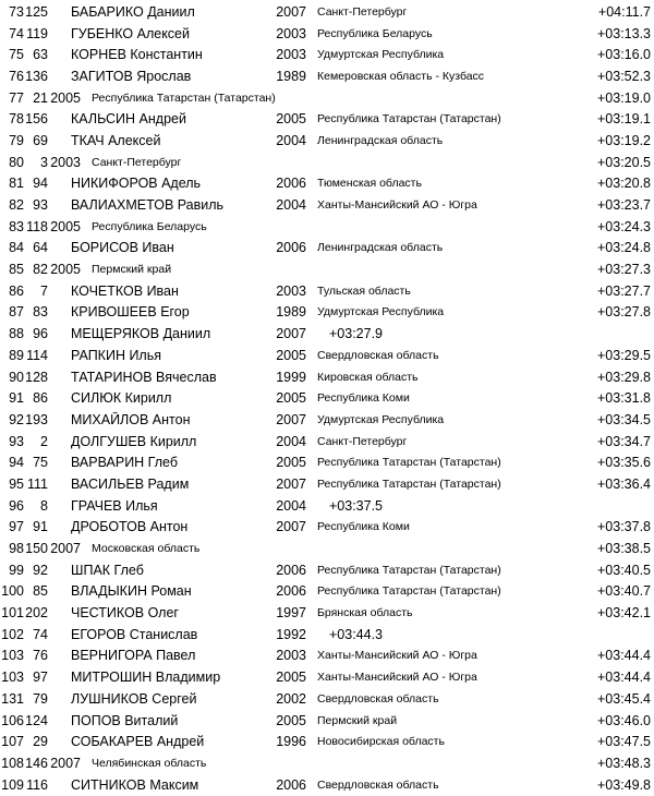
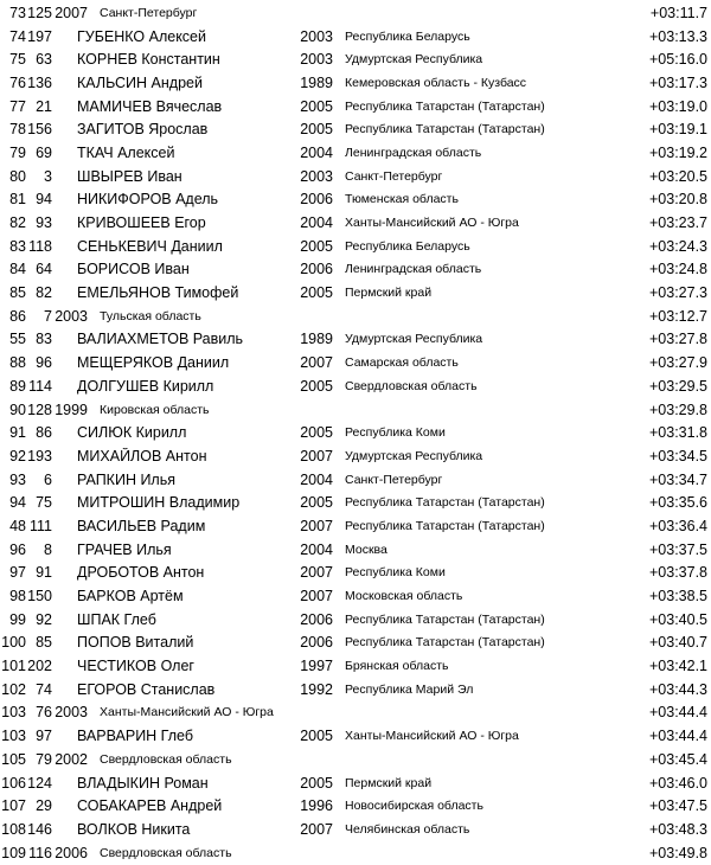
  73
  125
- БАБАРИКО Даниил
  2007
  Санкт-Петербург
- +04:11.7
+ +03:11.7
  74
- 119
+ 197
  ГУБЕНКО Алексей
  2003
  Республика Беларусь
  +03:13.3
  75
  63
  КОРНЕВ Константин
  2003
  Удмуртская Республика
- +03:16.0
+ +05:16.0
  76
  136
- ЗАГИТОВ Ярослав
+ КАЛЬСИН Андрей
  1989
  Кемеровская область - Кузбасс
- +03:52.3
+ +03:17.3
  77
  21
+ МАМИЧЕВ Вячеслав
  2005
  Республика Татарстан (Татарстан)
  +03:19.0
  78
  156
- КАЛЬСИН Андрей
+ ЗАГИТОВ Ярослав
  2005
  Республика Татарстан (Татарстан)
  +03:19.1
  79
  69
  ТКАЧ Алексей
  2004
  Ленинградская область
  +03:19.2
  80
  3
+ ШВЫРЕВ Иван
  2003
  Санкт-Петербург
  +03:20.5
  81
  94
  НИКИФОРОВ Адель
  2006
  Тюменская область
  +03:20.8
  82
  93
- ВАЛИАХМЕТОВ Равиль
+ КРИВОШЕЕВ Егор
  2004
  Ханты-Мансийский АО - Югра
  +03:23.7
  83
  118
+ СЕНЬКЕВИЧ Даниил
  2005
  Республика Беларусь
  +03:24.3
  84
  64
  БОРИСОВ Иван
  2006
  Ленинградская область
  +03:24.8
  85
  82
+ ЕМЕЛЬЯНОВ Тимофей
  2005
  Пермский край
  +03:27.3
  86
  7
- КОЧЕТКОВ Иван
  2003
  Тульская область
- +03:27.7
+ +03:12.7
- 87
+ 55
  83
- КРИВОШЕЕВ Егор
+ ВАЛИАХМЕТОВ Равиль
  1989
  Удмуртская Республика
  +03:27.8
  88
  96
  МЕЩЕРЯКОВ Даниил
  2007
+ Самарская область
  +03:27.9
  89
  114
- РАПКИН Илья
+ ДОЛГУШЕВ Кирилл
  2005
  Свердловская область
  +03:29.5
  90
  128
- ТАТАРИНОВ Вячеслав
  1999
  Кировская область
  +03:29.8
  91
  86
  СИЛЮК Кирилл
  2005
  Республика Коми
  +03:31.8
  92
  193
  МИХАЙЛОВ Антон
  2007
  Удмуртская Республика
  +03:34.5
  93
- 2
+ 6
- ДОЛГУШЕВ Кирилл
+ РАПКИН Илья
  2004
  Санкт-Петербург
  +03:34.7
  94
  75
- ВАРВАРИН Глеб
+ МИТРОШИН Владимир
  2005
  Республика Татарстан (Татарстан)
  +03:35.6
- 95
+ 48
  111
  ВАСИЛЬЕВ Радим
  2007
  Республика Татарстан (Татарстан)
  +03:36.4
  96
  8
  ГРАЧЕВ Илья
  2004
+ Москва
  +03:37.5
  97
  91
  ДРОБОТОВ Антон
  2007
  Республика Коми
  +03:37.8
  98
  150
+ БАРКОВ Артём
  2007
  Московская область
  +03:38.5
  99
  92
  ШПАК Глеб
  2006
  Республика Татарстан (Татарстан)
  +03:40.5
  100
  85
- ВЛАДЫКИН Роман
+ ПОПОВ Виталий
  2006
  Республика Татарстан (Татарстан)
  +03:40.7
  101
  202
  ЧЕСТИКОВ Олег
  1997
  Брянская область
  +03:42.1
  102
  74
  ЕГОРОВ Станислав
  1992
+ Республика Марий Эл
  +03:44.3
  103
  76
- ВЕРНИГОРА Павел
  2003
  Ханты-Мансийский АО - Югра
  +03:44.4
  103
  97
- МИТРОШИН Владимир
+ ВАРВАРИН Глеб
  2005
  Ханты-Мансийский АО - Югра
  +03:44.4
- 131
+ 105
  79
- ЛУШНИКОВ Сергей
  2002
  Свердловская область
  +03:45.4
  106
  124
- ПОПОВ Виталий
+ ВЛАДЫКИН Роман
  2005
  Пермский край
  +03:46.0
  107
  29
  СОБАКАРЕВ Андрей
  1996
  Новосибирская область
  +03:47.5
  108
  146
+ ВОЛКОВ Никита
  2007
  Челябинская область
  +03:48.3
  109
  116
- СИТНИКОВ Максим
  2006
  Свердловская область
  +03:49.8
